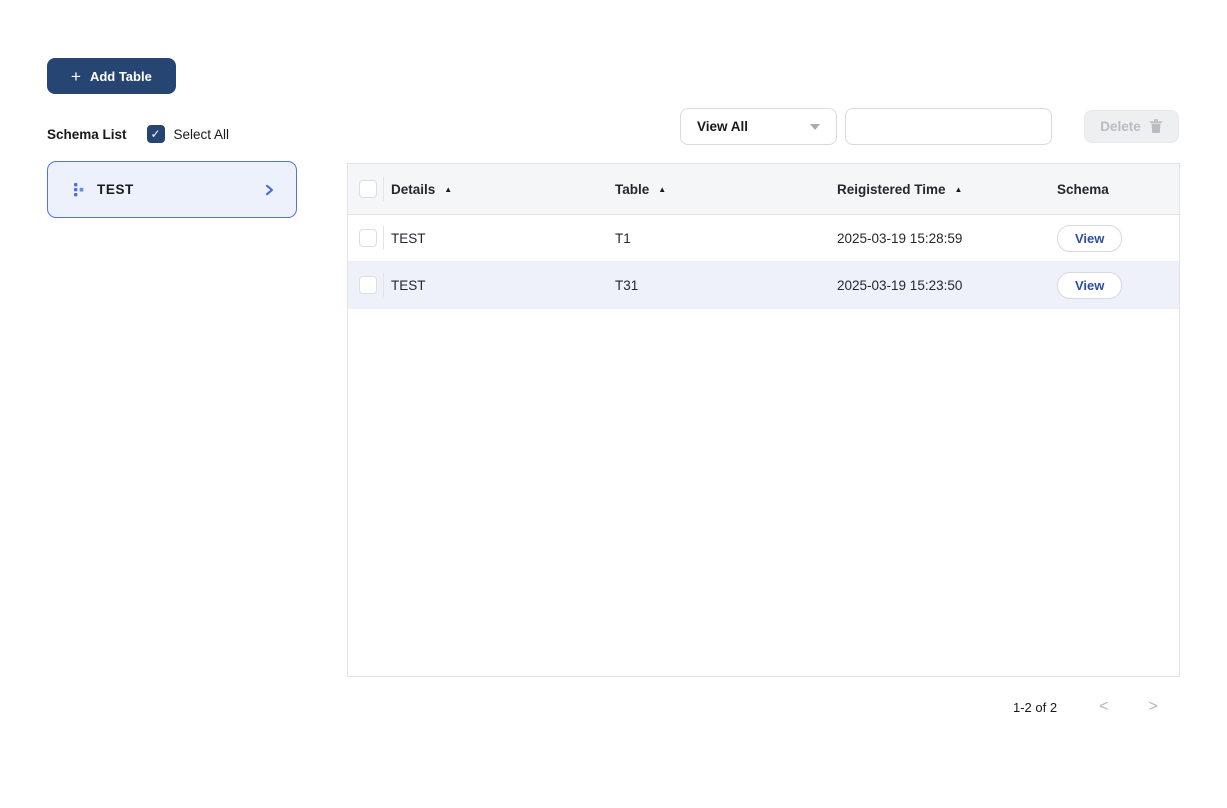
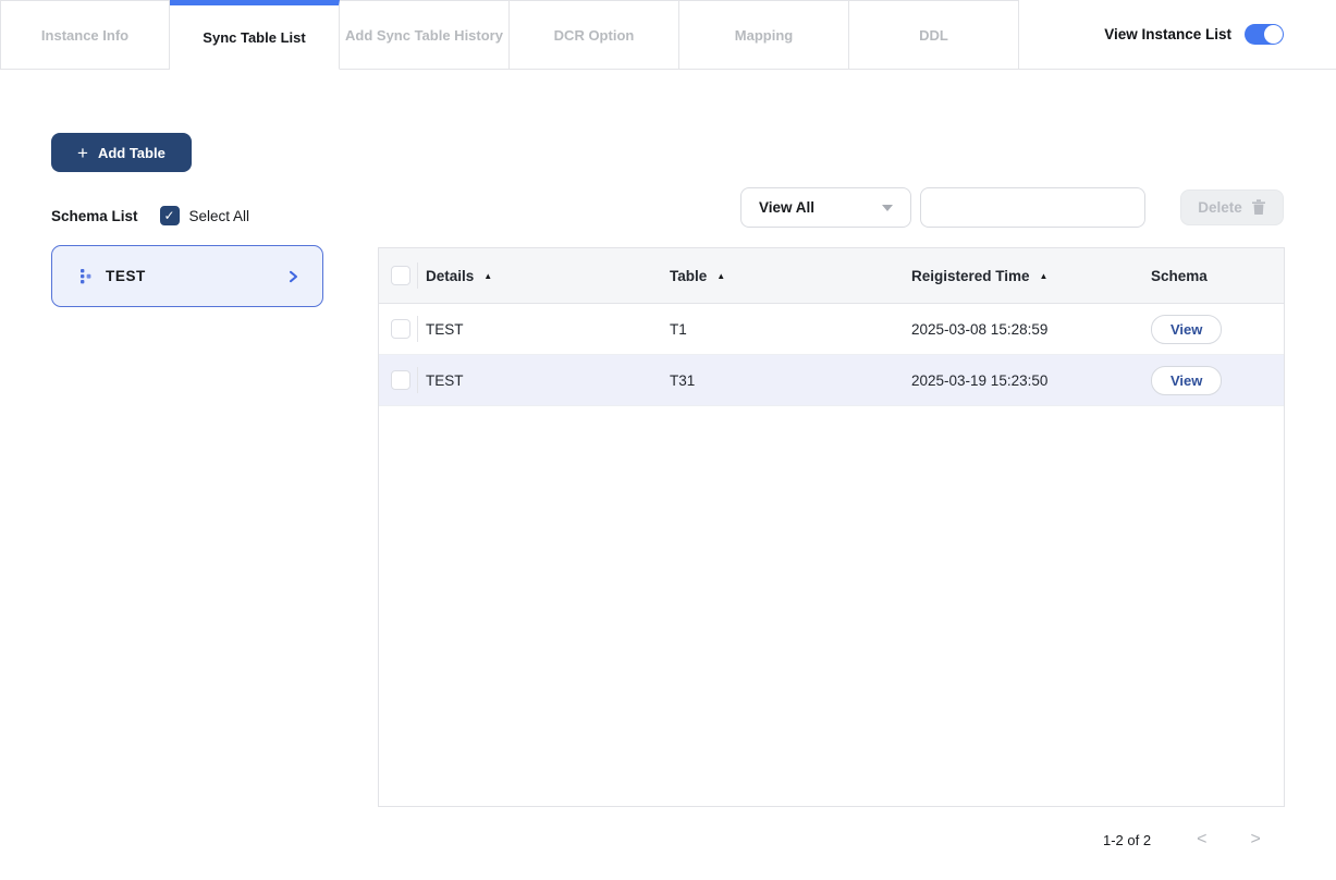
+ Instance Info
+ Sync Table List
+ Add Sync Table History
+ DCR Option
+ Mapping
+ DDL
+ View Instance List
  +
  Add Table
  Schema List
  ✓
  Select All
  TEST
  View All
  Delete
  Details
  ▲
  Table
  ▲
  Reigistered Time
  ▲
  Schema
  TEST
  T1
- 2025-03-19 15:28:59
+ 2025-03-08 15:28:59
  View
  TEST
  T31
  2025-03-19 15:23:50
  View
  1-2 of 2
  <
  >
